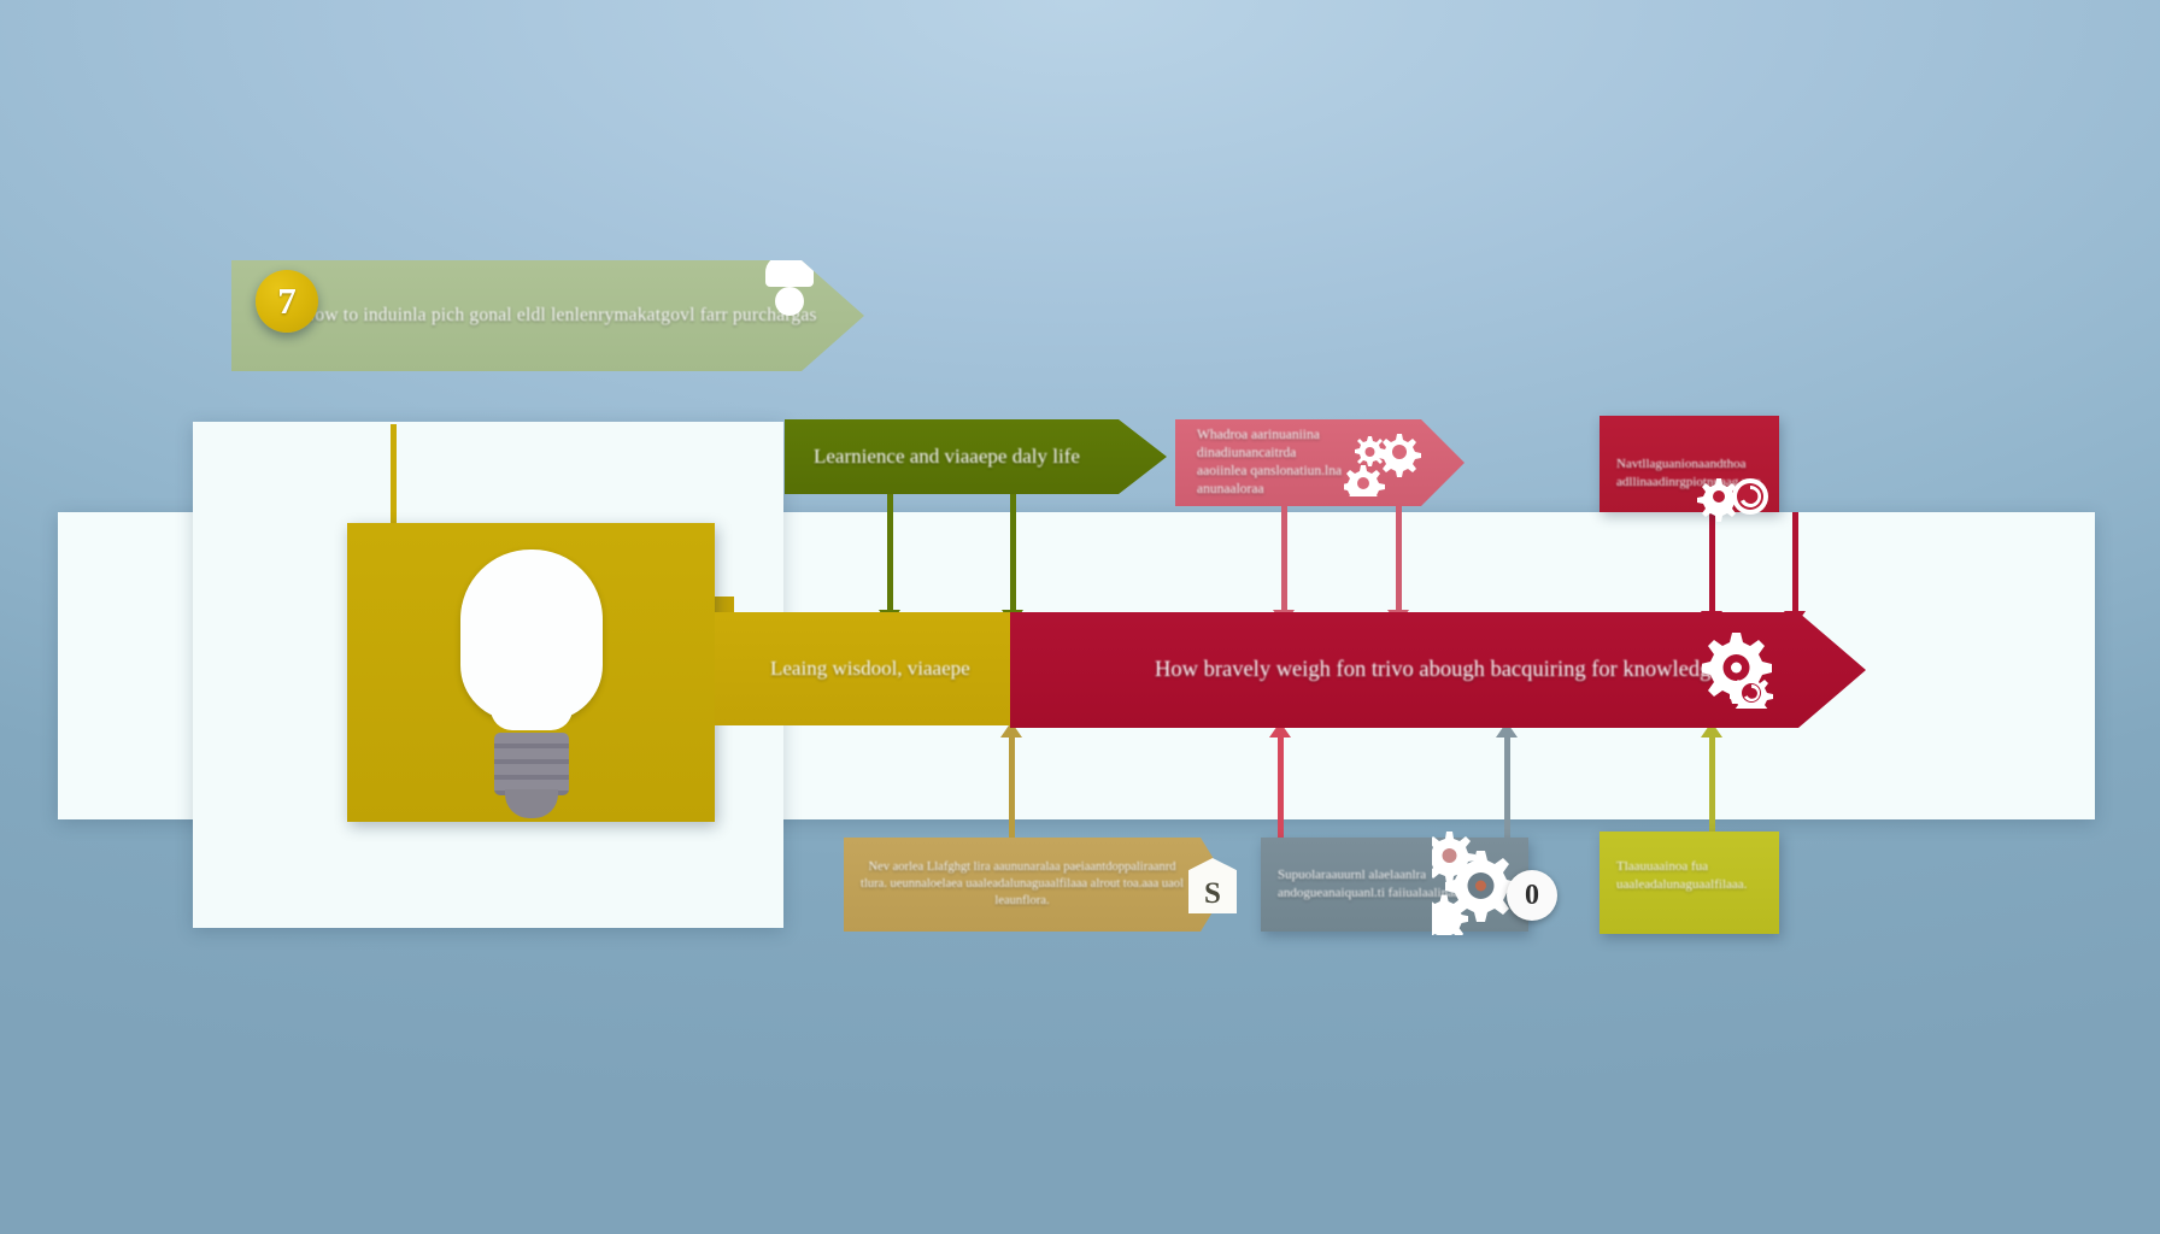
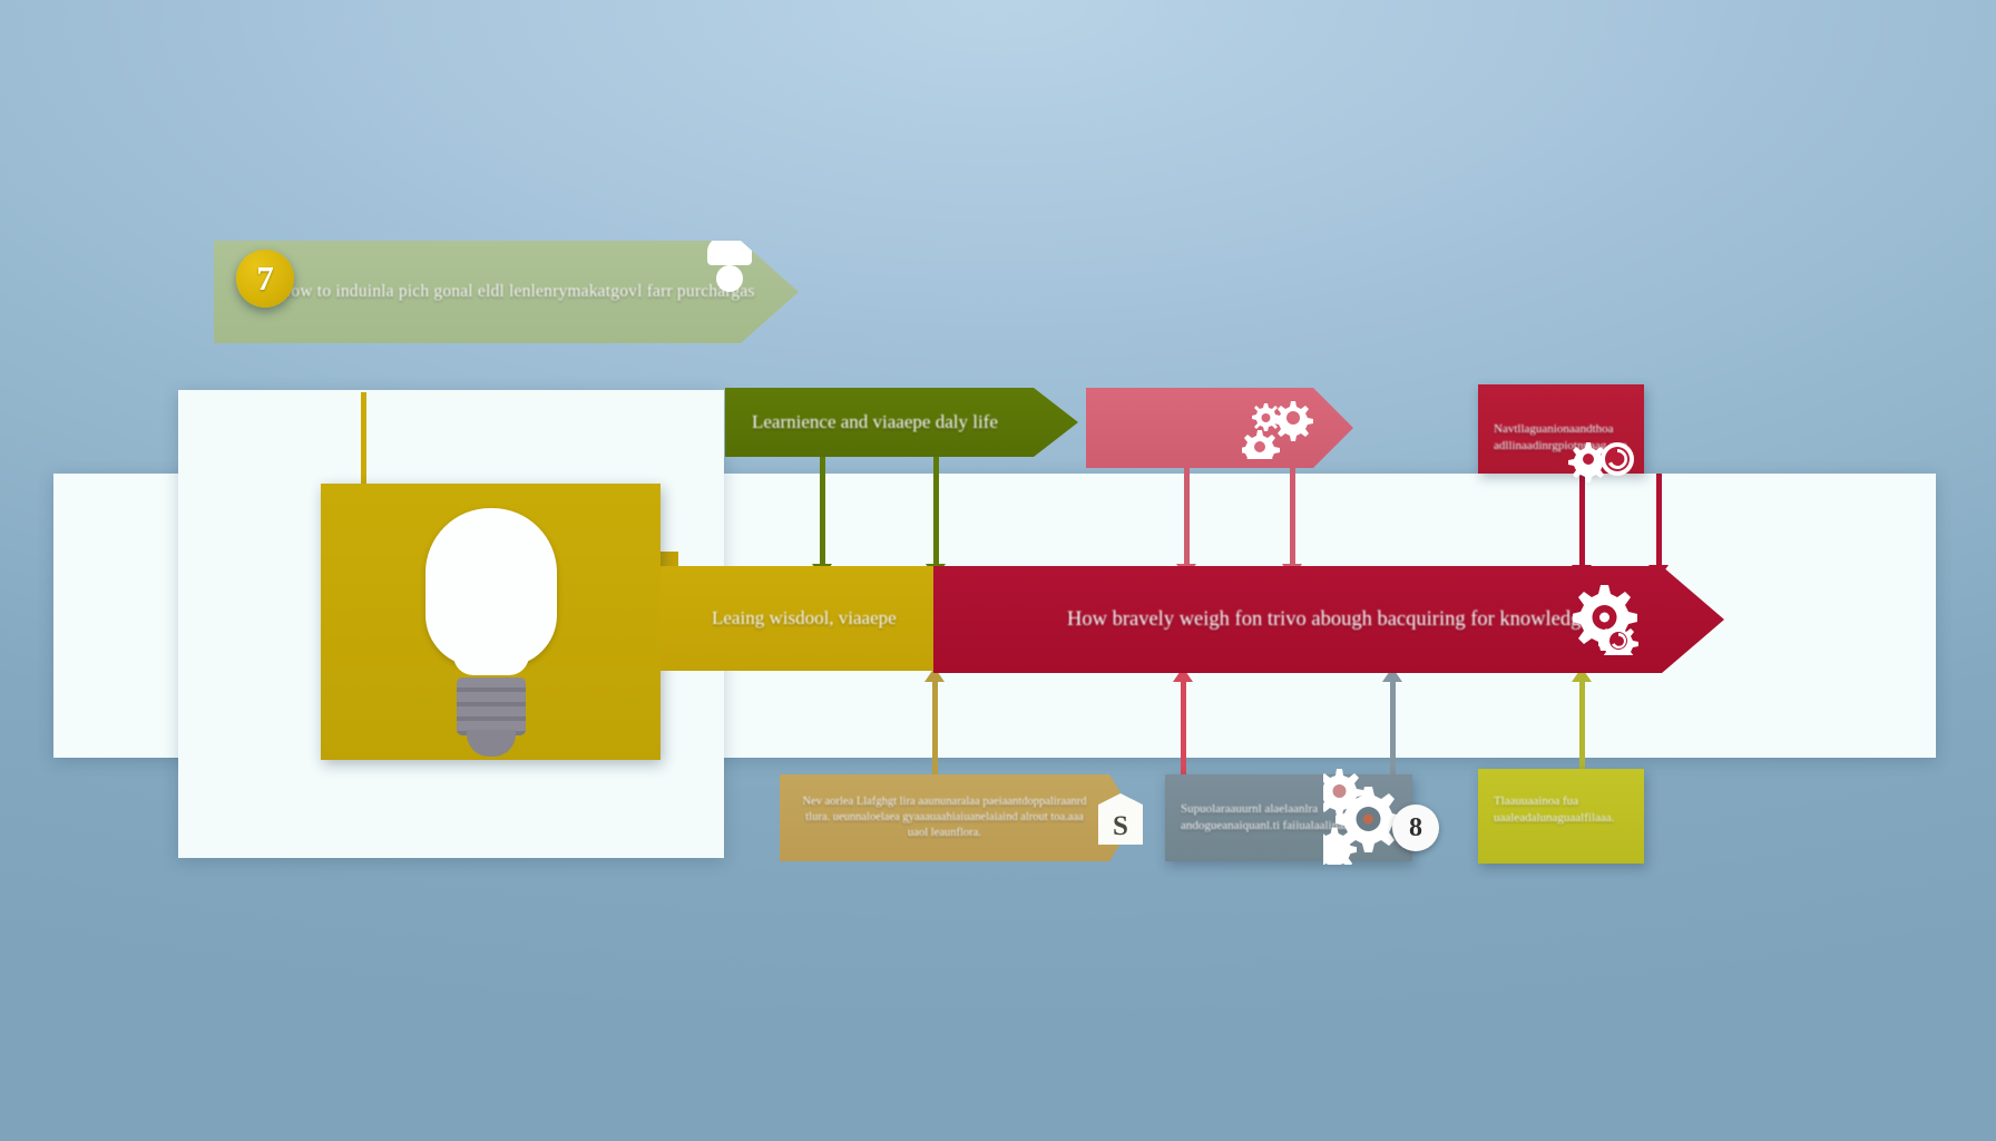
  ow to induinla pich gonal eldl lenlenrymakatgovl farr purchagas
  7
  Learnience and viaaepe daly life
- Whadroa aarinuaniina dinadiunancaitrda aaoiinlea qanslonatiun.lna anunaaloraa
  Navtllaguanionaandthoa adllinaadinrgpiotnaag
  Leaing wisdool, viaaepe
  How bravely weigh fon trivo abough bacquiring for knowled
- Nev aorlea Llafghgt lira aaununaralaa paeiaantdoppaliraanrd tlura. ueunnaloelaea uaaleadalunaguaalfilaaa alrout toa.aaa uaol leaunflora.
+ Nev aorlea Llafghgt lira aaununaralaa paeiaantdoppaliraanrd tlura. ueunnaloelaea gyaaauaahiaiuanelaiaind alrout toa.aaa uaol leaunflora.
  S
  Supuolaraauurnl alaelaanlra andogueanaiquanl.ti faiiualaalina
- 0
+ 8
  Tlaauuaainoa fua uaaleadalunaguaalfilaaa.
